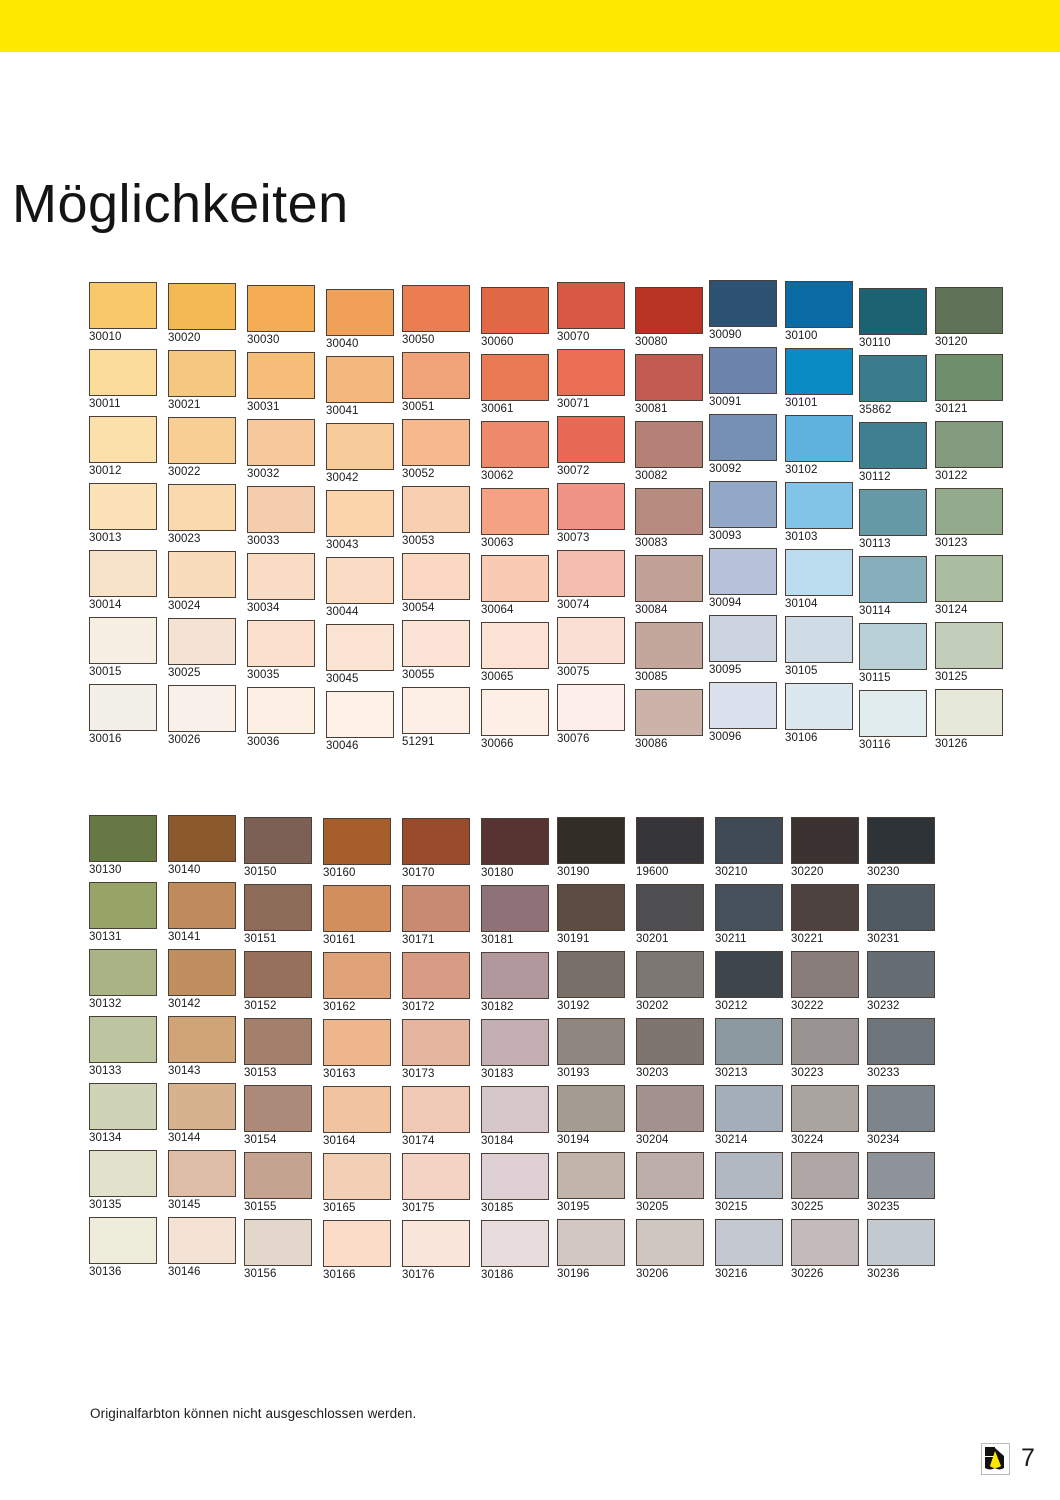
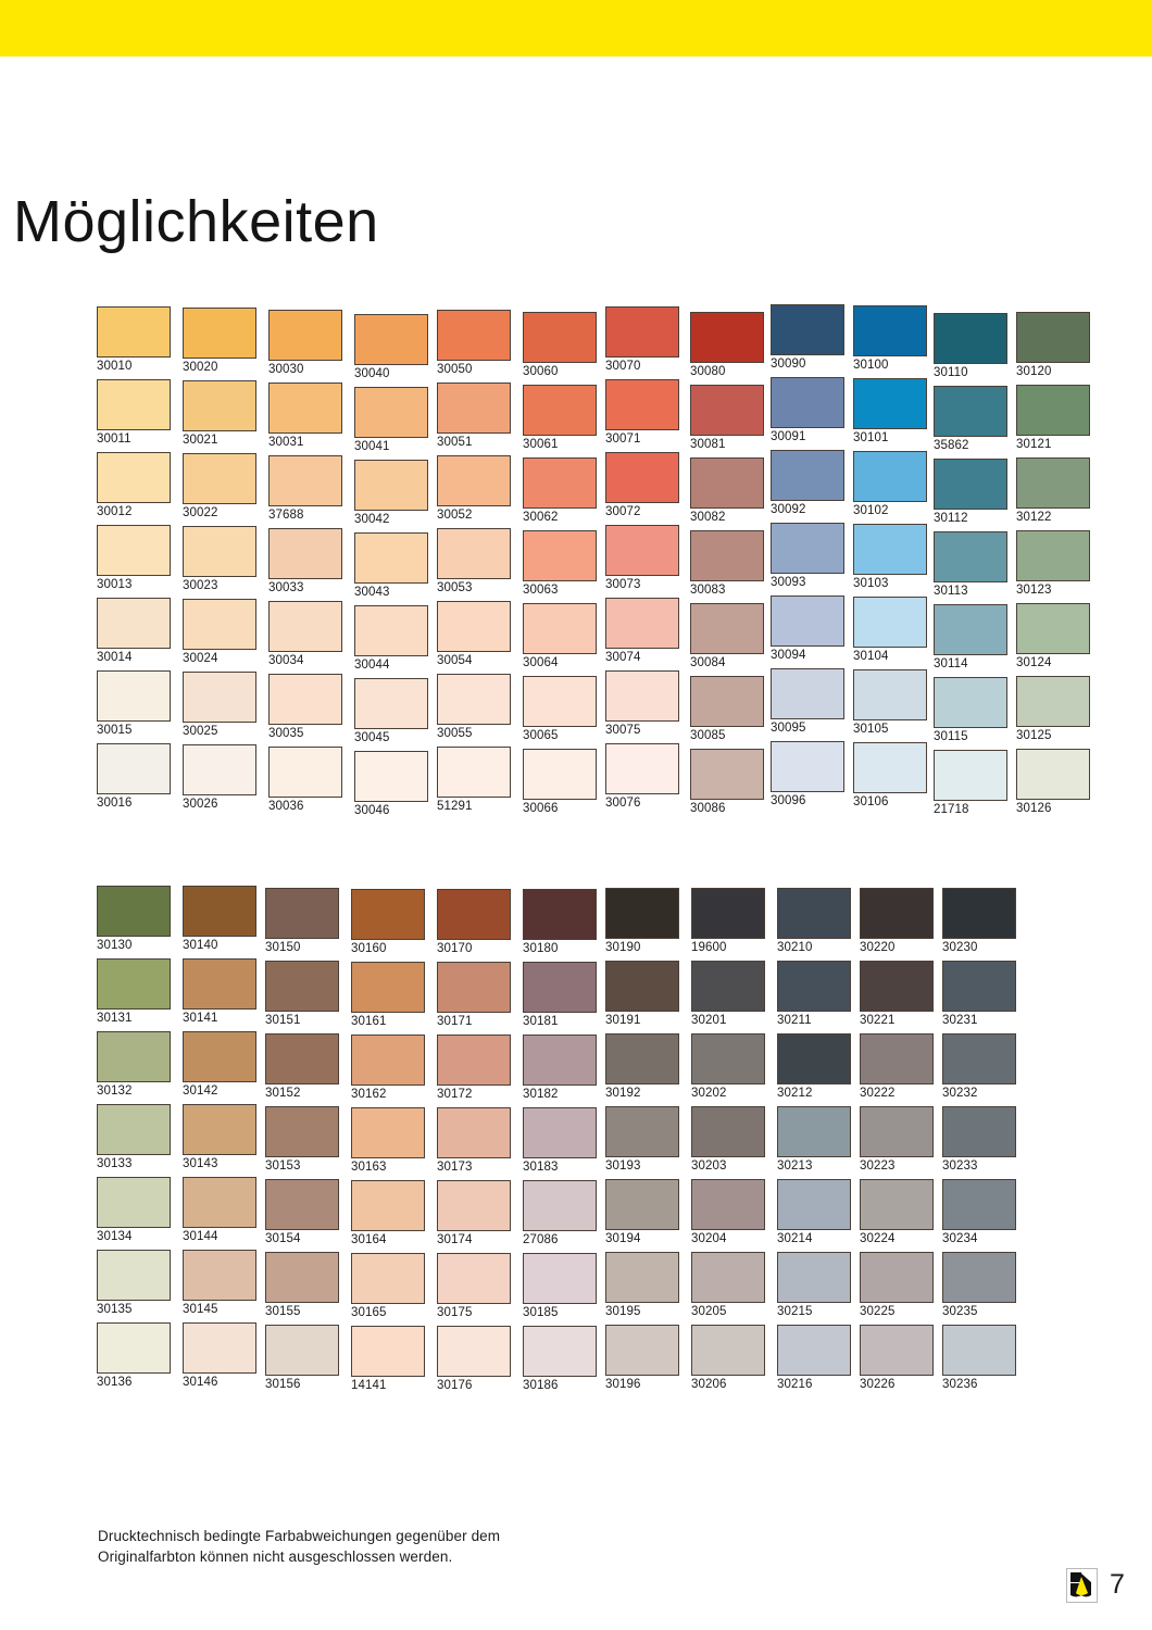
  Möglichkeiten
  30010
  30011
  30012
  30013
  30014
  30015
  30016
  30020
  30021
  30022
  30023
  30024
  30025
  30026
  30030
  30031
- 30032
+ 37688
  30033
  30034
  30035
  30036
  30040
  30041
  30042
  30043
  30044
  30045
  30046
  30050
  30051
  30052
  30053
  30054
  30055
  51291
  30060
  30061
  30062
  30063
  30064
  30065
  30066
  30070
  30071
  30072
  30073
  30074
  30075
  30076
  30080
  30081
  30082
  30083
  30084
  30085
  30086
  30090
  30091
  30092
  30093
  30094
  30095
  30096
  30100
  30101
  30102
  30103
  30104
  30105
  30106
  30110
  35862
  30112
  30113
  30114
  30115
- 30116
+ 21718
  30120
  30121
  30122
  30123
  30124
  30125
  30126
  30130
  30131
  30132
  30133
  30134
  30135
  30136
  30140
  30141
  30142
  30143
  30144
  30145
  30146
  30150
  30151
  30152
  30153
  30154
  30155
  30156
  30160
  30161
  30162
  30163
  30164
  30165
- 30166
+ 14141
  30170
  30171
  30172
  30173
  30174
  30175
  30176
  30180
  30181
  30182
  30183
- 30184
+ 27086
  30185
  30186
  30190
  30191
  30192
  30193
  30194
  30195
  30196
  19600
  30201
  30202
  30203
  30204
  30205
  30206
  30210
  30211
  30212
  30213
  30214
  30215
  30216
  30220
  30221
  30222
  30223
  30224
  30225
  30226
  30230
  30231
  30232
  30233
  30234
  30235
  30236
+ Drucktechnisch bedingte Farbabweichungen gegenüber dem
  Originalfarbton können nicht ausgeschlossen werden.
  7
